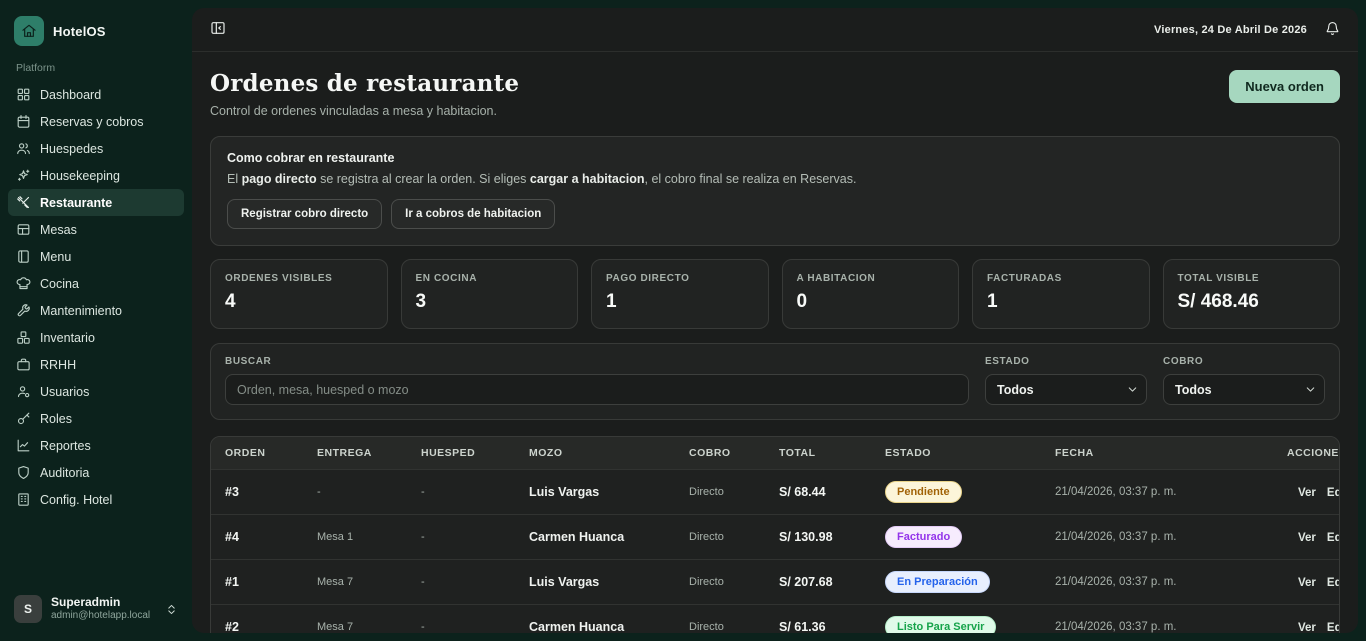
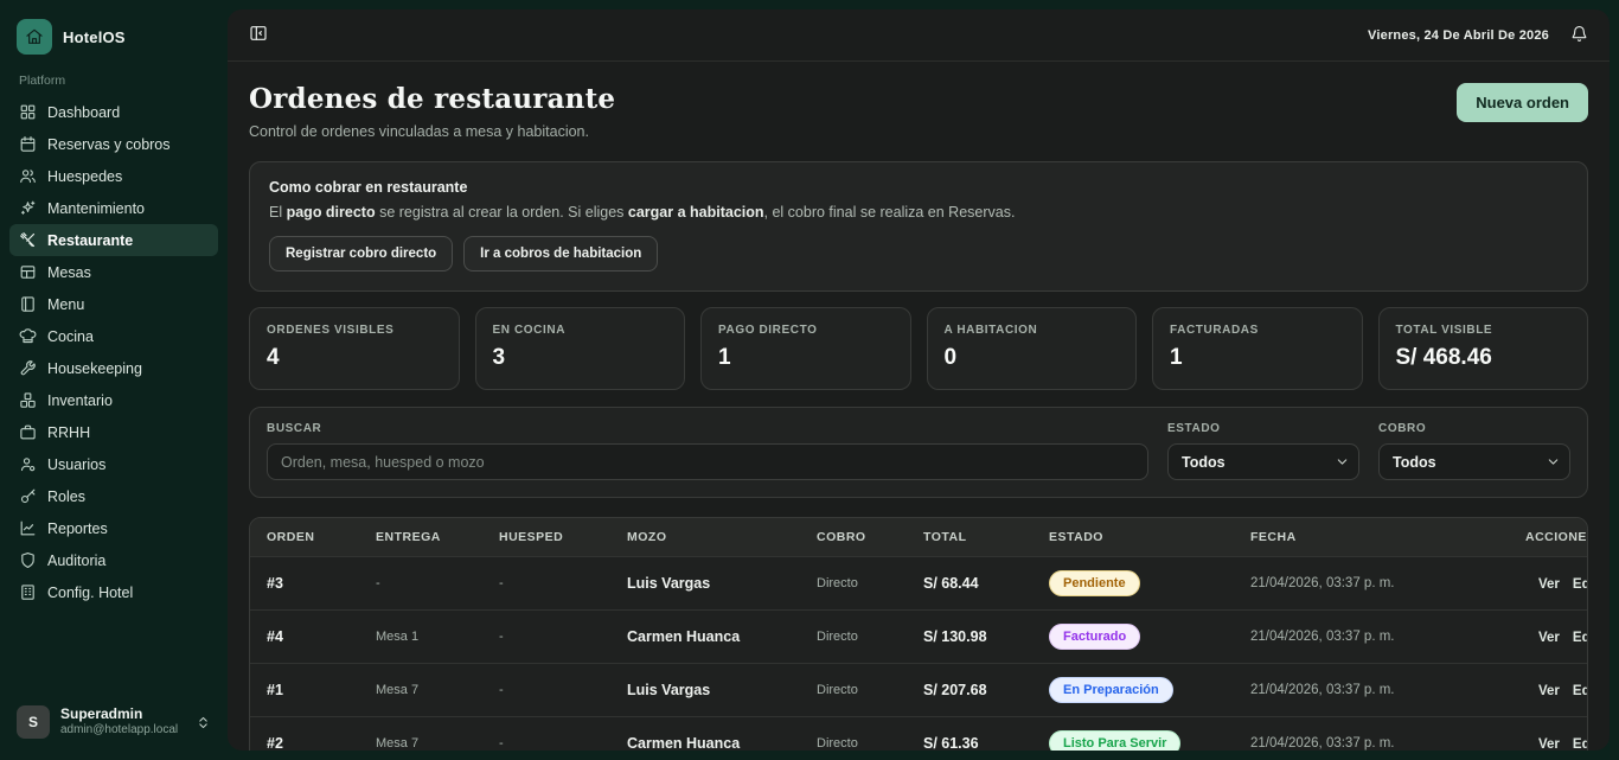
  HotelOS
  Platform
  Dashboard
  Reservas y cobros
  Huespedes
- Housekeeping
+ Mantenimiento
  Restaurante
  Mesas
  Menu
  Cocina
- Mantenimiento
+ Housekeeping
  Inventario
  RRHH
  Usuarios
  Roles
  Reportes
  Auditoria
  Config. Hotel
  S
  Superadmin
  admin@hotelapp.local
  Viernes, 24 De Abril De 2026
  Ordenes de restaurante
  Control de ordenes vinculadas a mesa y habitacion.
  Nueva orden
  Como cobrar en restaurante
  El pago directo se registra al crear la orden. Si eliges cargar a habitacion, el cobro final se realiza en Reservas.
  Registrar cobro directo
  Ir a cobros de habitacion
  ORDENES VISIBLES
  4
  EN COCINA
  3
  PAGO DIRECTO
  1
  A HABITACION
  0
  FACTURADAS
  1
  TOTAL VISIBLE
  S/ 468.46
  BUSCAR
  Orden, mesa, huesped o mozo
  ESTADO
  Todos
  COBRO
  Todos
  ORDEN	ENTREGA	HUESPED	MOZO	COBRO	TOTAL	ESTADO	FECHA	ACCIONE
  #3	-	-	Luis Vargas	Directo	S/ 68.44	Pendiente	21/04/2026, 03:37 p. m.	Ver Ed
  #4	Mesa 1	-	Carmen Huanca	Directo	S/ 130.98	Facturado	21/04/2026, 03:37 p. m.	Ver Ed
  #1	Mesa 7	-	Luis Vargas	Directo	S/ 207.68	En Preparación	21/04/2026, 03:37 p. m.	Ver Ed
  #2	Mesa 7	-	Carmen Huanca	Directo	S/ 61.36	Listo Para Servir	21/04/2026, 03:37 p. m.	Ver Ed
